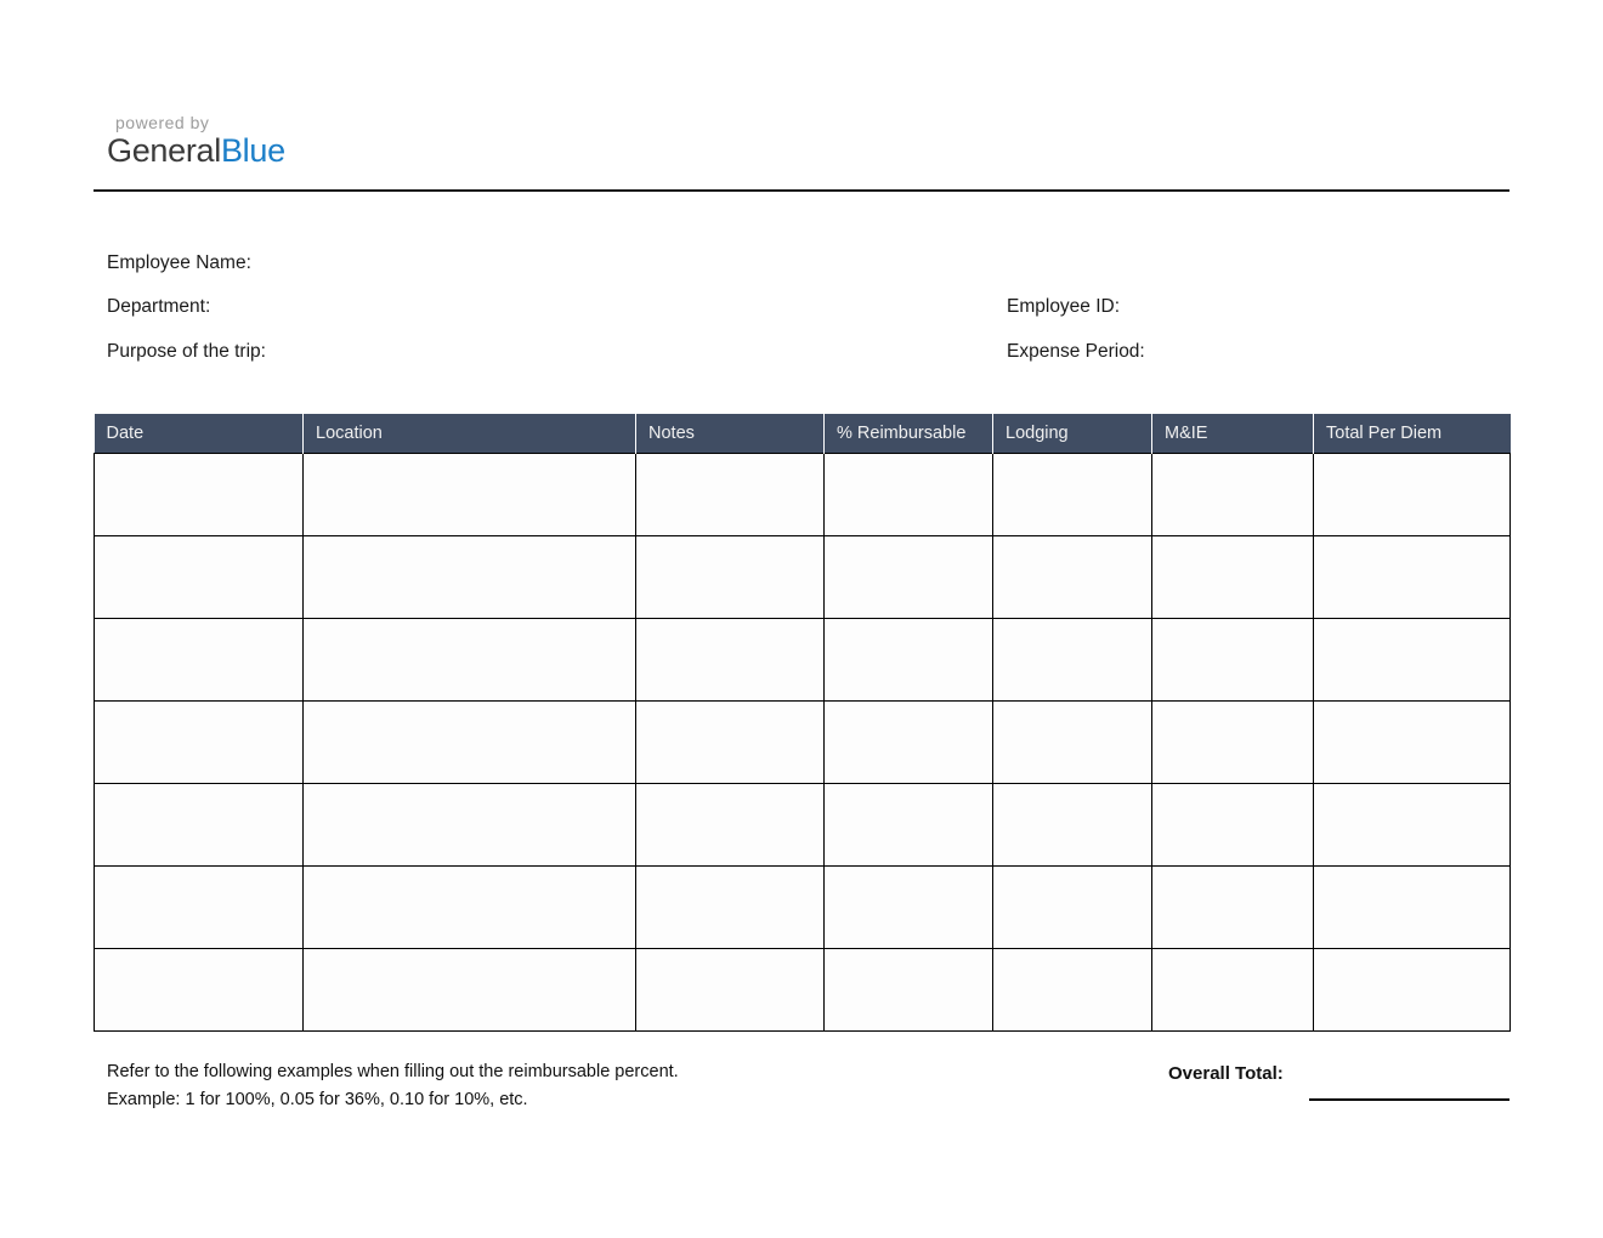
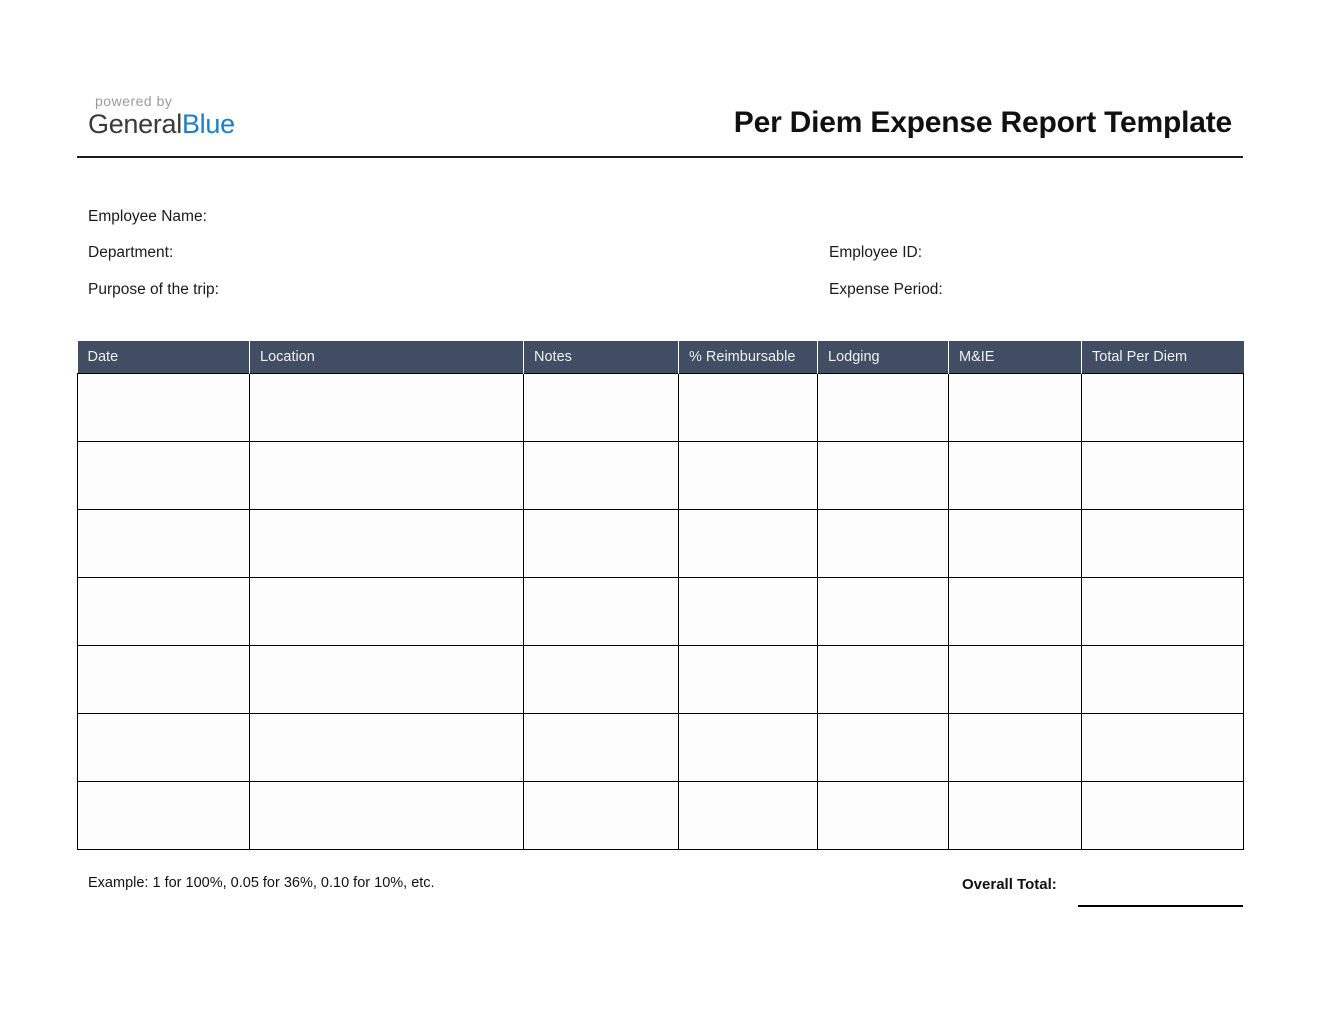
  powered by
  GeneralBlue
+ Per Diem Expense Report Template
  Employee Name:
  Department:
  Purpose of the trip:
  Employee ID:
  Expense Period:
  Date	Location	Notes	% Reimbursable	Lodging	M&IE	Total Per Diem
- Refer to the following examples when filling out the reimbursable percent.
  Example: 1 for 100%, 0.05 for 36%, 0.10 for 10%, etc.
  Overall Total:
